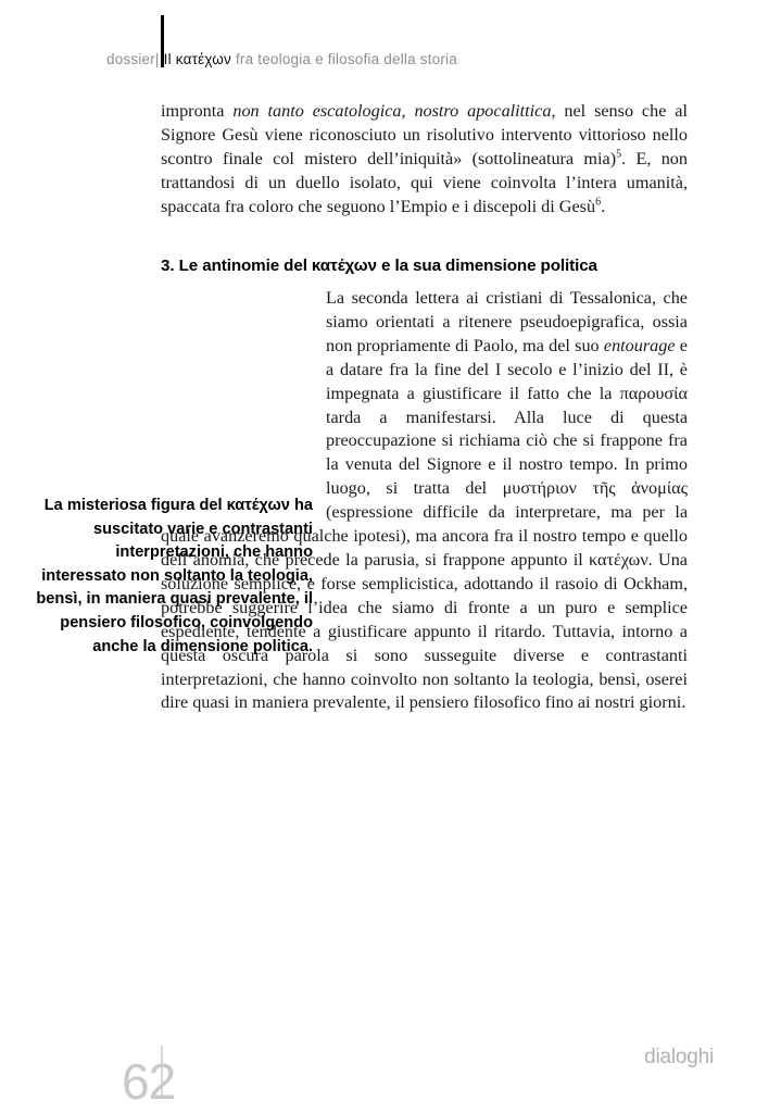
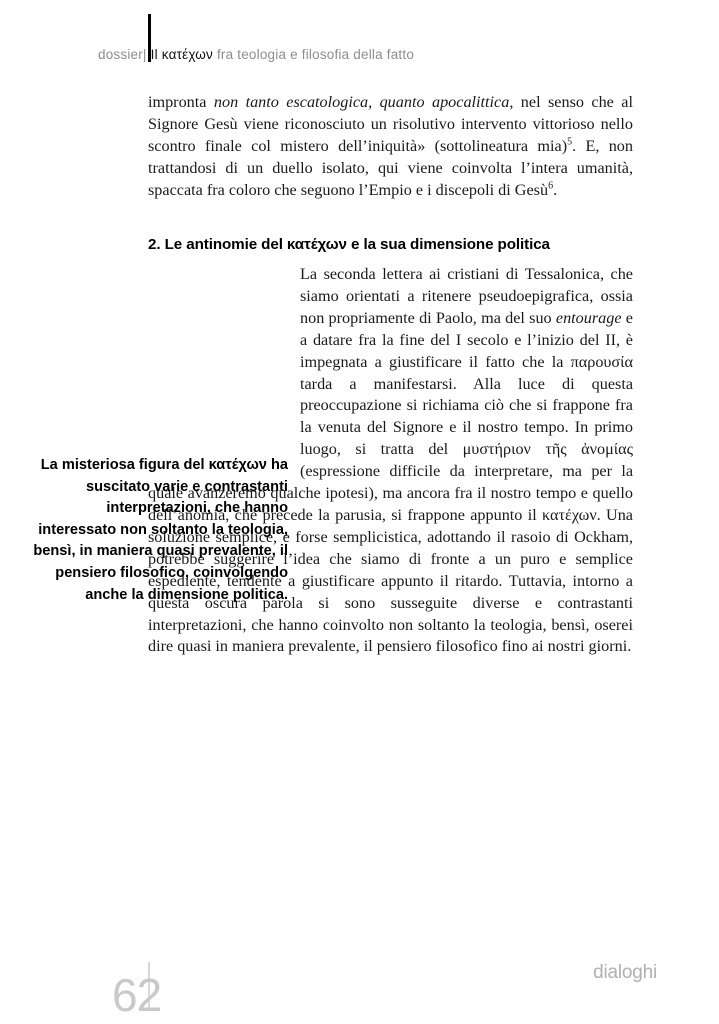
- dossier| Il κατέχων fra teologia e filosofia della storia
+ dossier| Il κατέχων fra teologia e filosofia della fatto
- impronta non tanto escatologica, nostro apocalittica, nel senso che al Signore Gesù viene riconosciuto un risolutivo intervento vittorioso nello scontro finale col mistero dell’iniquità» (sottolineatura mia)5. E, non trattandosi di un duello isolato, qui viene coinvolta l’intera umanità, spaccata fra coloro che seguono l’Empio e i discepoli di Gesù6.
+ impronta non tanto escatologica, quanto apocalittica, nel senso che al Signore Gesù viene riconosciuto un risolutivo intervento vittorioso nello scontro finale col mistero dell’iniquità» (sottolineatura mia)5. E, non trattandosi di un duello isolato, qui viene coinvolta l’intera umanità, spaccata fra coloro che seguono l’Empio e i discepoli di Gesù6.
- 3. Le antinomie del κατέχων e la sua dimensione politica
+ 2. Le antinomie del κατέχων e la sua dimensione politica
  La seconda lettera ai cristiani di Tessalonica, che siamo orientati a ritenere pseudoepigrafica, ossia non propriamente di Paolo, ma del suo entourage e a datare fra la fine del I secolo e l’inizio del II, è impegnata a giustificare il fatto che la παρουσία tarda a manifestarsi. Alla luce di questa preoccupazione si richiama ciò che si frappone fra la venuta del Signore e il nostro tempo. In primo luogo, si tratta del μυστήριον τῆς ἀνομίας (espressione difficile da interpretare, ma per la quale avanzeremo qualche ipotesi), ma ancora fra il nostro tempo e quello dell’anomia, che precede la parusia, si frappone appunto il κατέχων. Una soluzione semplice, e forse semplicistica, adottando il rasoio di Ockham, potrebbe suggerire l’idea che siamo di fronte a un puro e semplice espediente, tendente a giustificare appunto il ritardo. Tuttavia, intorno a questa oscura parola si sono susseguite diverse e contrastanti interpretazioni, che hanno coinvolto non soltanto la teologia, bensì, oserei dire quasi in maniera prevalente, il pensiero filosofico fino ai nostri giorni.
  La misteriosa figura del κατέχων ha suscitato varie e contrastanti interpretazioni, che hanno interessato non soltanto la teologia, bensì, in maniera quasi prevalente, il pensiero filosofico, coinvolgendo anche la dimensione politica.
  62
  dialoghi
